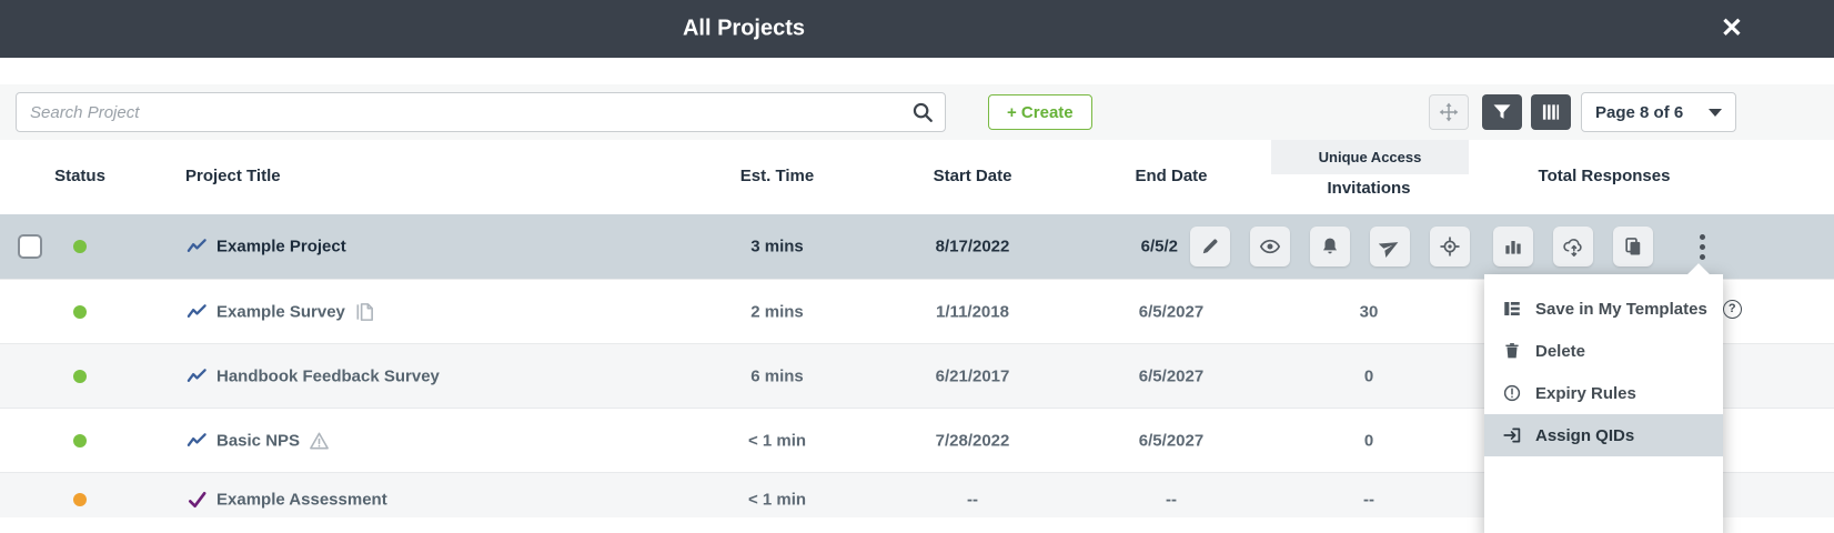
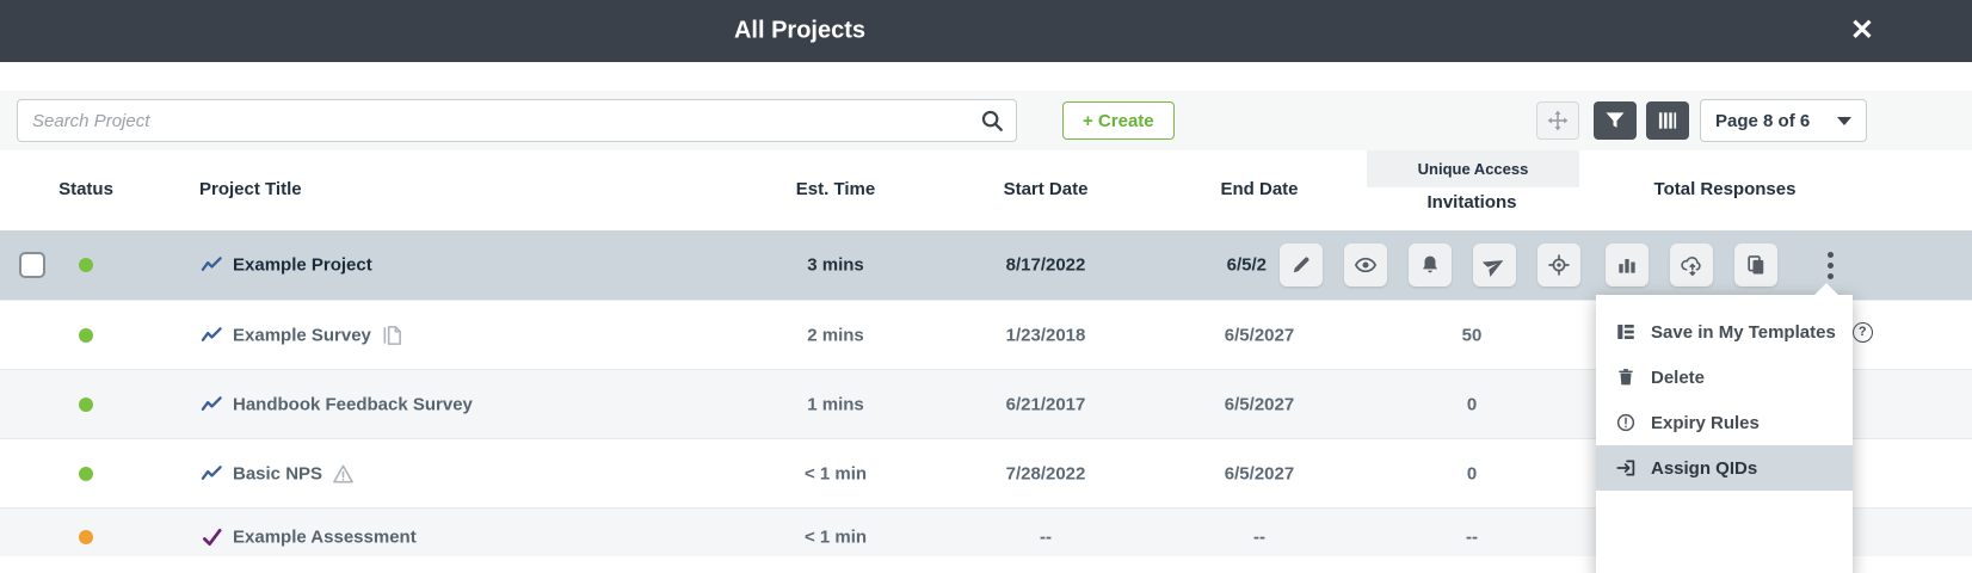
  All Projects
  ✕
  Search Project
  + Create
  Page 8 of 6
  Status
  Project Title
  Est. Time
  Start Date
  End Date
  Unique Access
  Invitations
  Total Responses
  Example Project
  3 mins
  8/17/2022
  6/5/2
  Example Survey
  2 mins
- 1/11/2018
+ 1/23/2018
  6/5/2027
- 30
+ 50
  Handbook Feedback Survey
- 6 mins
+ 1 mins
  6/21/2017
  6/5/2027
  0
  Basic NPS
  < 1 min
  7/28/2022
  6/5/2027
  0
  Example Assessment
  < 1 min
  --
  --
  --
  Save in My Templates
  ?
  Delete
  Expiry Rules
  Assign QIDs
